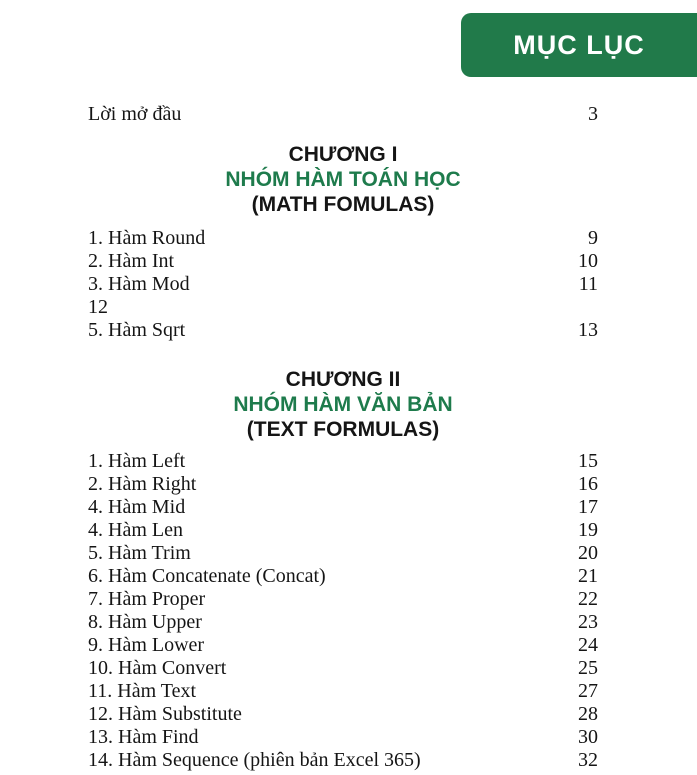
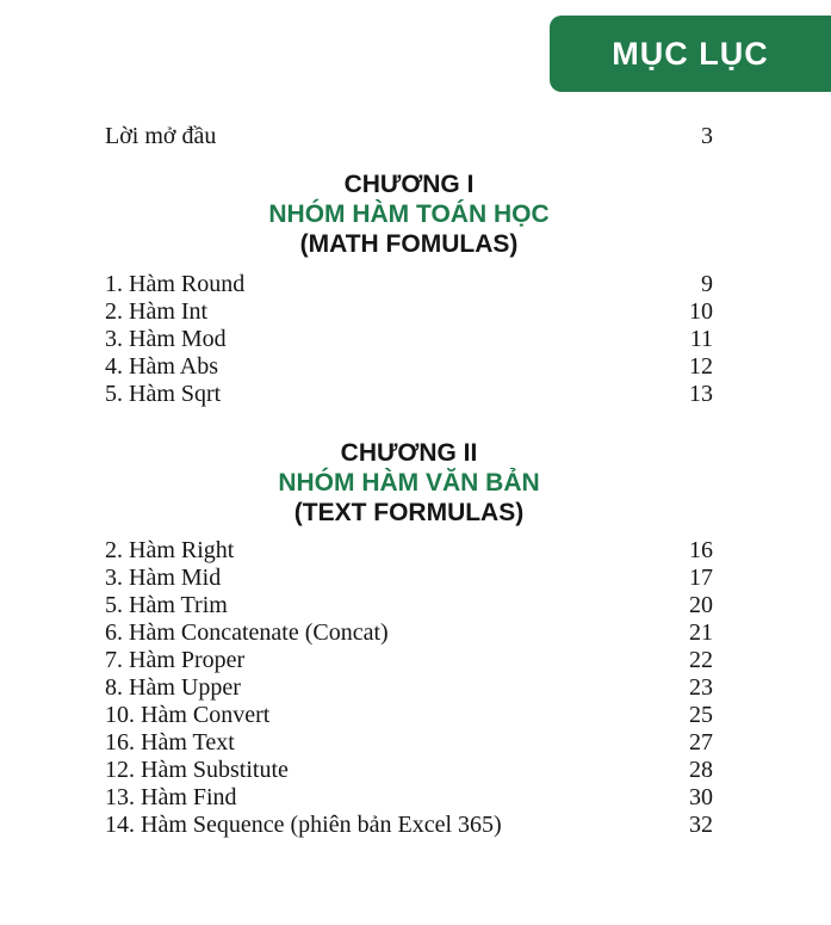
  MỤC LỤC
  Lời mở đầu
  3
  CHƯƠNG I
  NHÓM HÀM TOÁN HỌC
  (MATH FOMULAS)
  1. Hàm Round
  9
  2. Hàm Int
  10
  3. Hàm Mod
  11
+ 4. Hàm Abs
  12
  5. Hàm Sqrt
  13
  CHƯƠNG II
  NHÓM HÀM VĂN BẢN
  (TEXT FORMULAS)
- 1. Hàm Left
- 15
  2. Hàm Right
  16
- 4. Hàm Mid
+ 3. Hàm Mid
  17
- 4. Hàm Len
- 19
  5. Hàm Trim
  20
  6. Hàm Concatenate (Concat)
  21
  7. Hàm Proper
  22
  8. Hàm Upper
  23
- 9. Hàm Lower
- 24
  10. Hàm Convert
  25
- 11. Hàm Text
+ 16. Hàm Text
  27
  12. Hàm Substitute
  28
  13. Hàm Find
  30
  14. Hàm Sequence (phiên bản Excel 365)
  32
